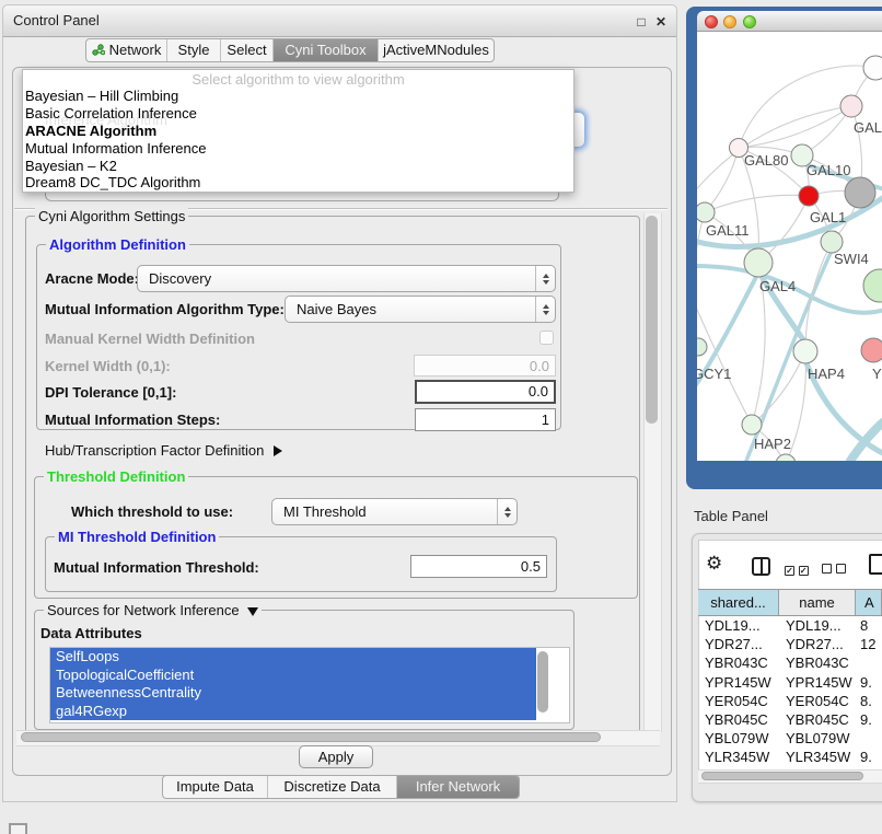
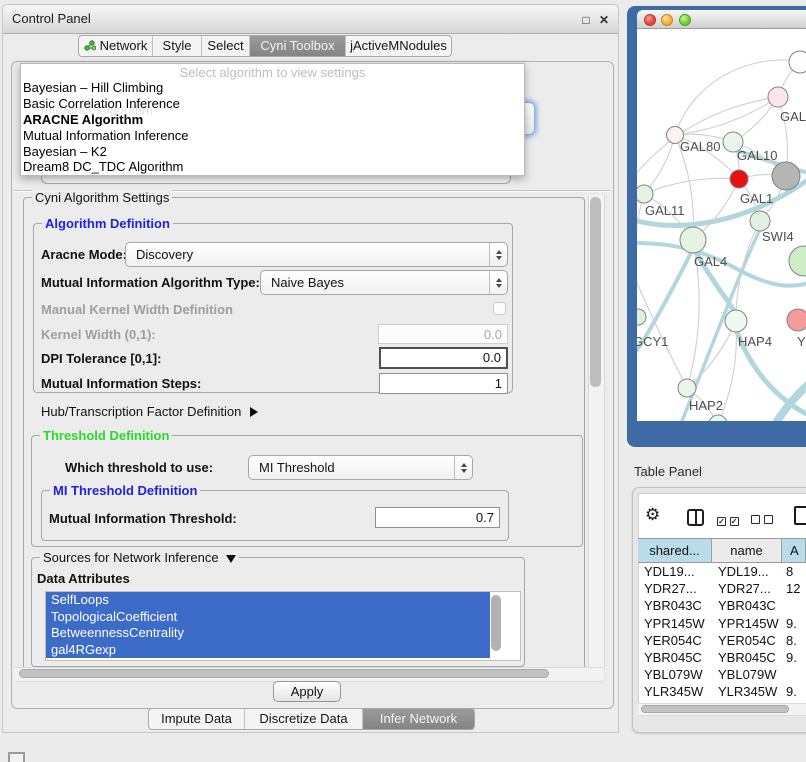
  Control Panel
  □
  ✕
  Network
  Style
  Select
  Cyni Toolbox
  jActiveMNodules
  Inference Algorithm
- Select algorithm to view algorithm
+ Select algorithm to view settings
  Bayesian – Hill Climbing
  Basic Correlation Inference
  ARACNE Algorithm
  Mutual Information Inference
  Bayesian – K2
  Dream8 DC_TDC Algorithm
  Cyni Algorithm Settings
  Algorithm Definition
  Aracne Mode
  Discovery
  Mutual Information Algorithm Type:
  Naive Bayes
  Manual Kernel Width Definition
  Kernel Width (0,1):
  0.0
  DPI Tolerance [0,1]:
  0.0
  Mutual Information Steps:
  1
  Hub/Transcription Factor Definition
  Threshold Definition
  Which threshold to use:
  MI Threshold
  MI Threshold Definition
  Mutual Information Threshold:
- 0.5
+ 0.7
  Sources for Network Inference
  Data Attributes
  SelfLoops
  TopologicalCoefficient
  BetweennessCentrality
  gal4RGexp
  Apply
  Impute Data
  Discretize Data
  Infer Network
  GAL
  GAL80
  GAL10
  GAL1
  GAL11
  SWI4
  GAL4
  GCY1
  HAP4
  Y
  HAP2
  Table Panel
  ⚙
  ✓ ✓
  shared...
  name
  A
  YDL19...
  YDL19...
  8
  YDR27...
  YDR27...
  12
  YBR043C
  YBR043C
  YPR145W
  YPR145W
  9.
  YER054C
  YER054C
  8.
  YBR045C
  YBR045C
  9.
  YBL079W
  YBL079W
  YLR345W
  YLR345W
  9.
